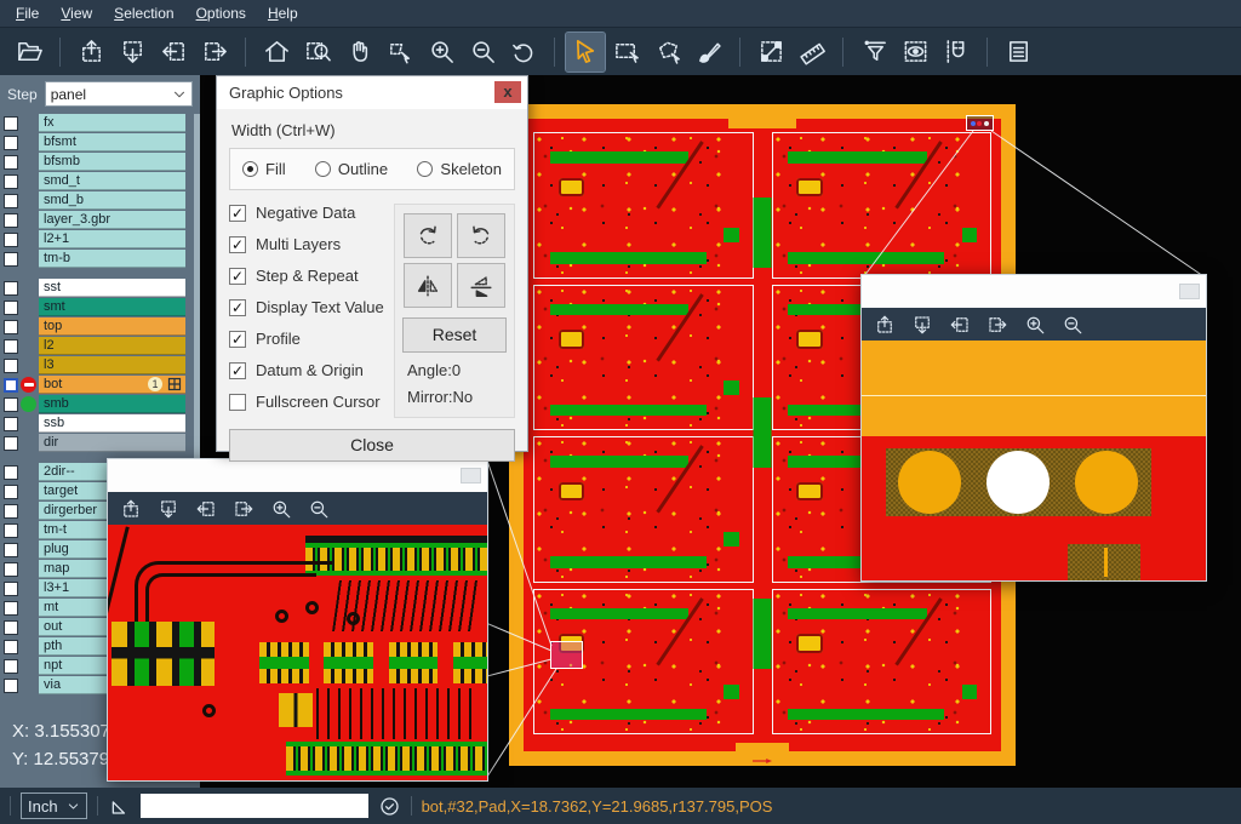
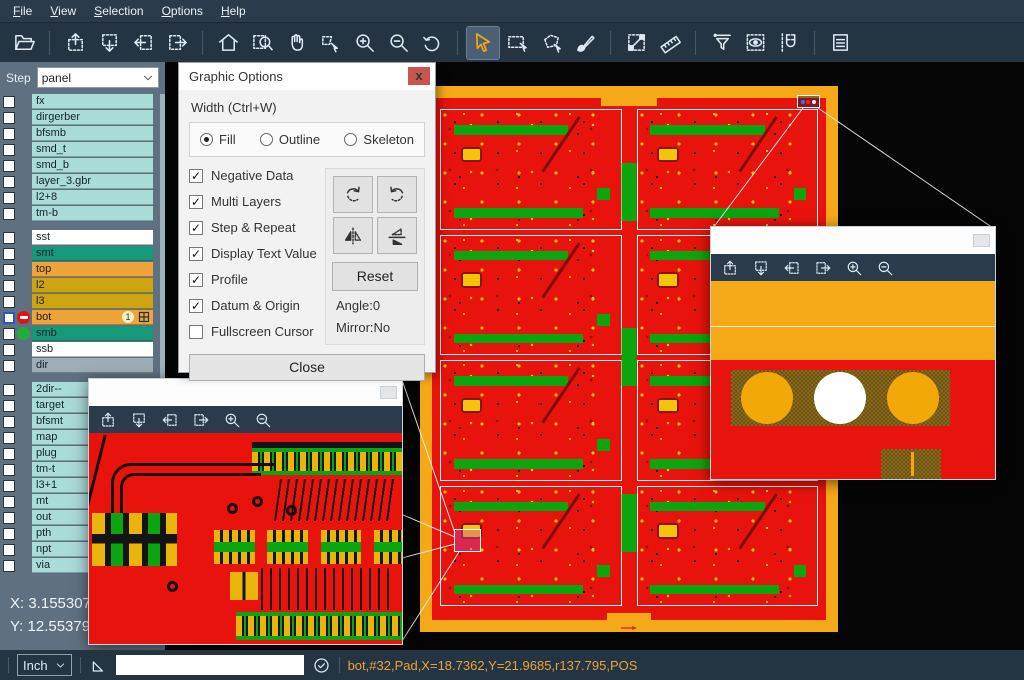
  File
  View
  Selection
  Options
  Help
  Step
  panel
  fx
- bfsmt
+ dirgerber
  bfsmb
  smd_t
  smd_b
  layer_3.gbr
- l2+1
+ l2+8
  tm-b
  sst
  smt
  top
  l2
  l3
  bot
  1
  smb
  ssb
  dir
  2dir--
  target
- dirgerber
+ bfsmt
- tm-t
+ map
  plug
- map
+ tm-t
  l3+1
  mt
  out
  pth
  npt
  via
  X: 3.155307
  Y: 12.55379
  Graphic Options
  x
  Width (Ctrl+W)
  Fill
  Outline
  Skeleton
  ✓
  Negative Data
  ✓
  Multi Layers
  ✓
  Step & Repeat
  ✓
  Display Text Value
  ✓
  Profile
  ✓
  Datum & Origin
  Fullscreen Cursor
  Reset
  Angle:0
  Mirror:No
  Close
  Inch
  bot,#32,Pad,X=18.7362,Y=21.9685,r137.795,POS
